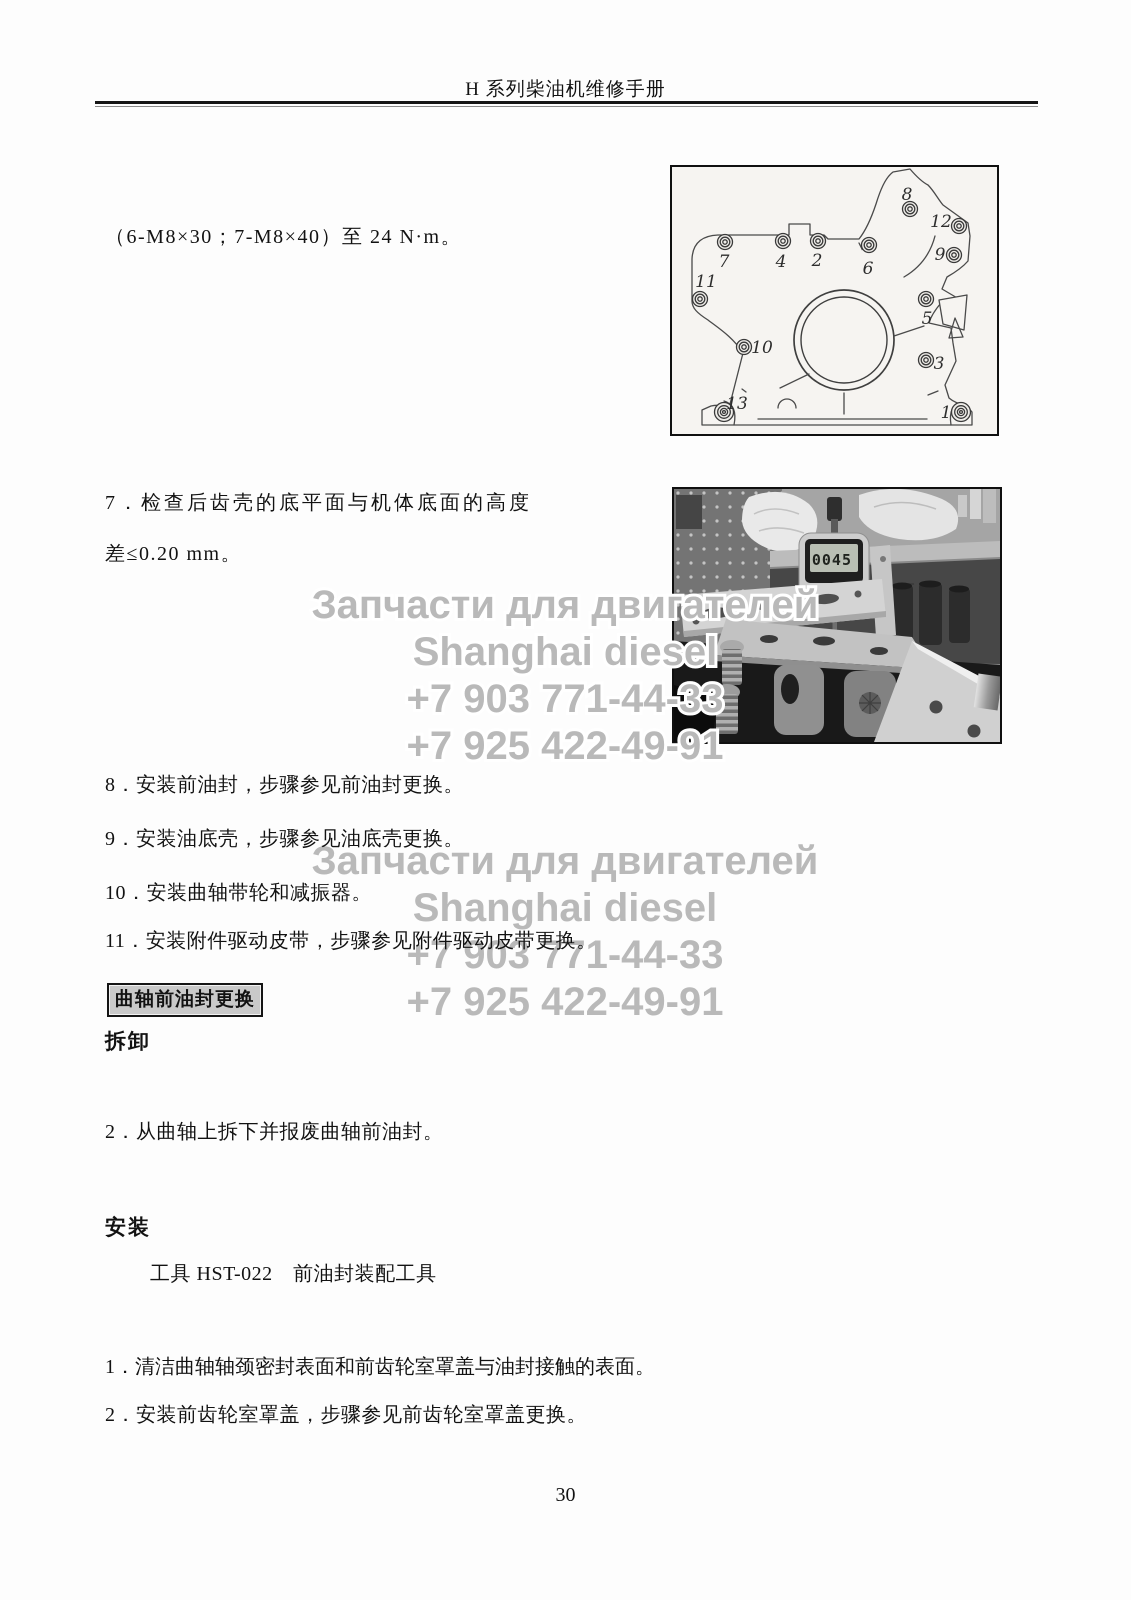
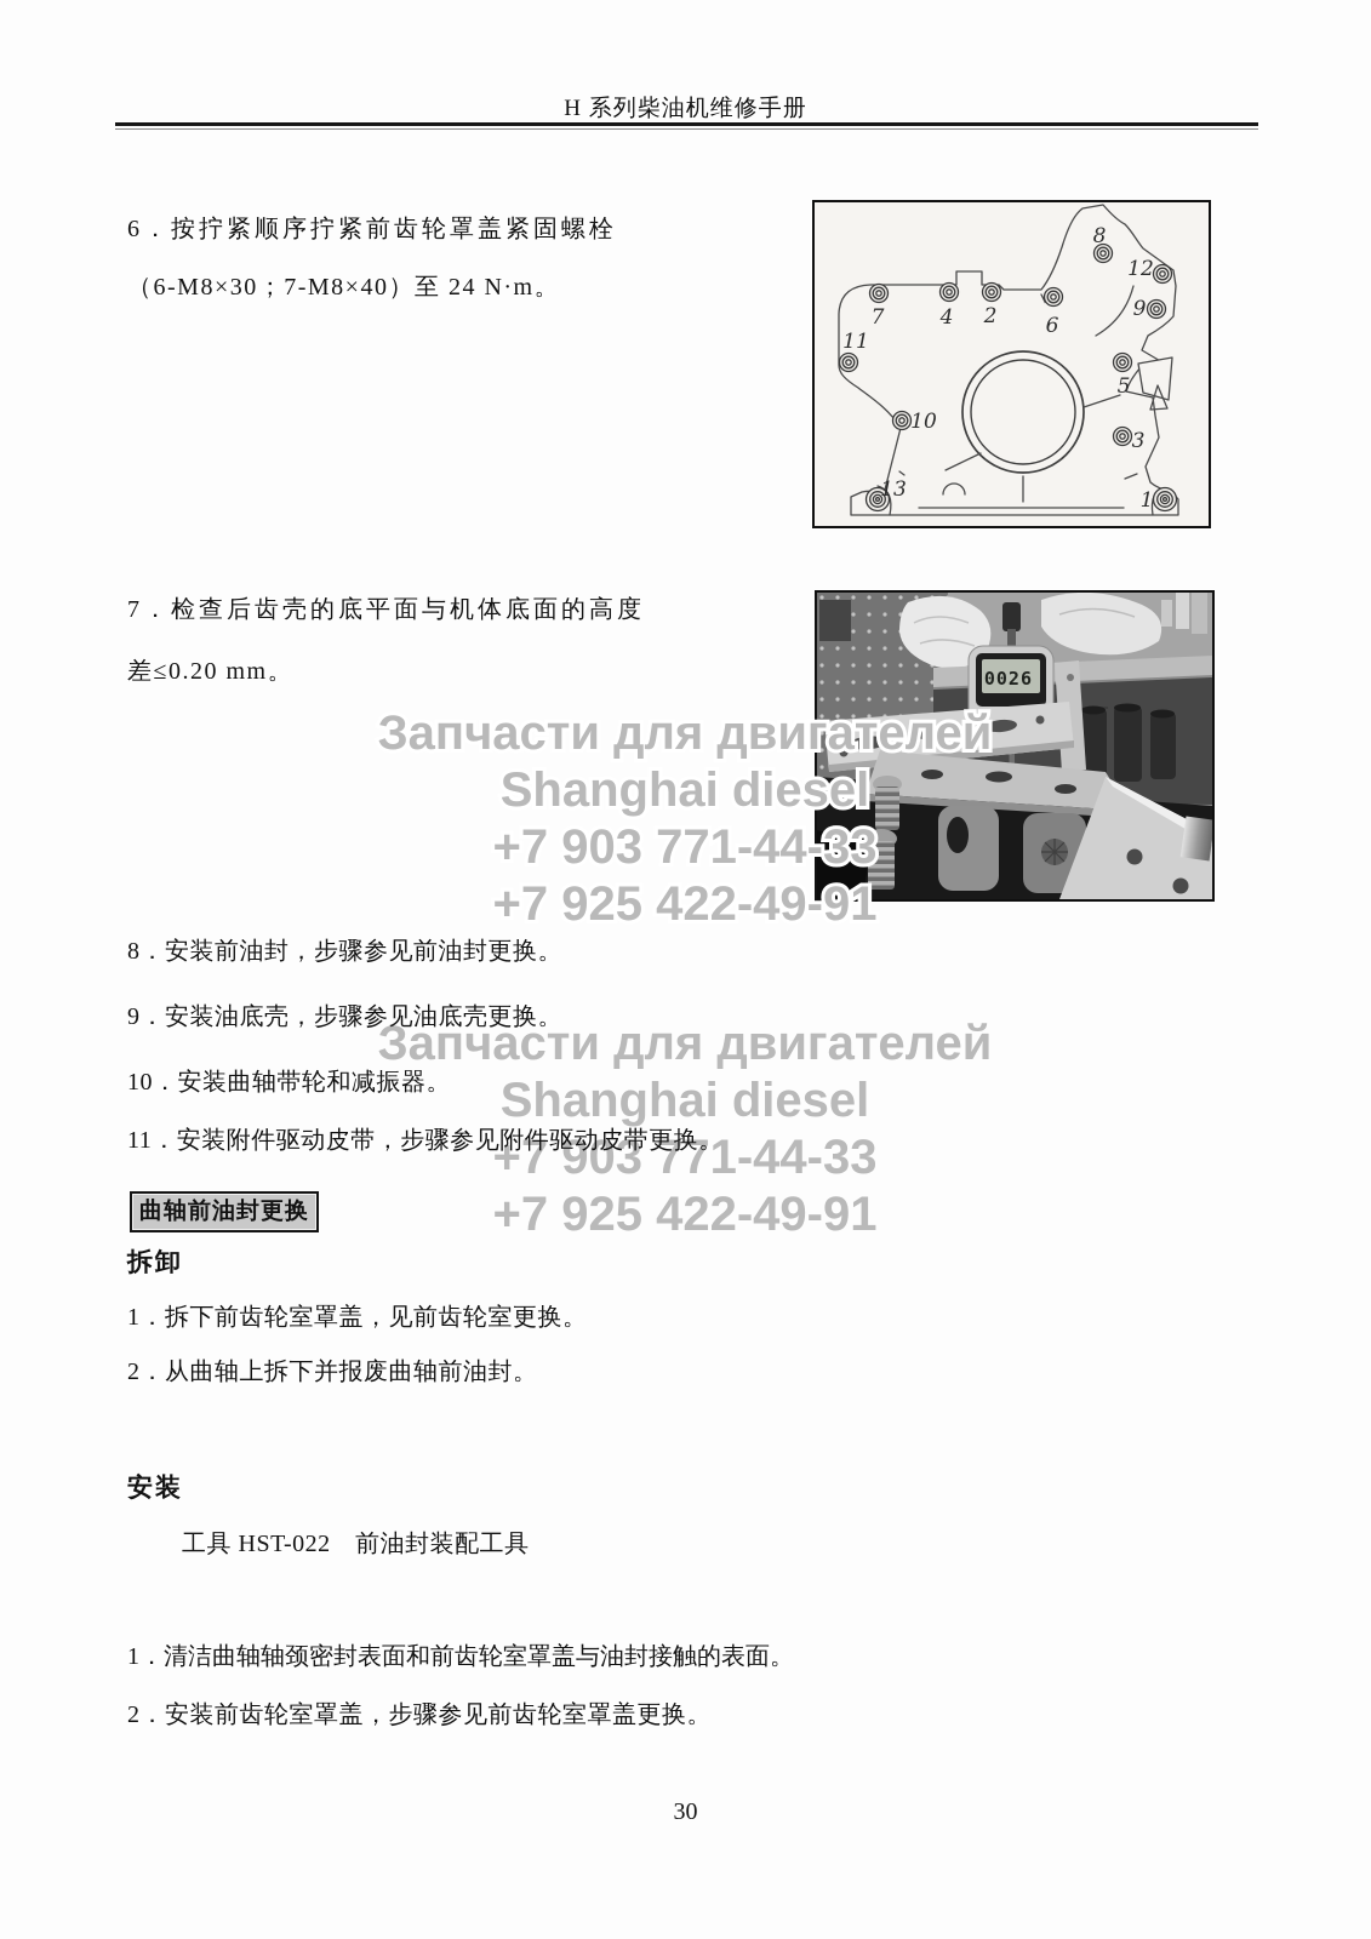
  H 系列柴油机维修手册
+ 6．按拧紧顺序拧紧前齿轮罩盖紧固螺栓
  （6-M8×30；7-M8×40）至 24 N·m。
  7．检查后齿壳的底平面与机体底面的高度
  差≤0.20 mm。
  8．安装前油封，步骤参见前油封更换。
  9．安装油底壳，步骤参见油底壳更换。
  10．安装曲轴带轮和减振器。
  11．安装附件驱动皮带，步骤参见附件驱动皮带更换。
  曲轴前油封更换
  拆卸
+ 1．拆下前齿轮室罩盖，见前齿轮室更换。
  2．从曲轴上拆下并报废曲轴前油封。
  安装
  工具 HST-022 前油封装配工具
  1．清洁曲轴轴颈密封表面和前齿轮室罩盖与油封接触的表面。
  2．安装前齿轮室罩盖，步骤参见前齿轮室罩盖更换。
  7
  4
  2
  6
  8
  12
  9
  11
  5
  10
  3
  13
  1
- 0045
+ 0026
  Запчасти для двигателей
  Shanghai diesel
  +7 903 771-44-33
  +7 925 422-49-91
  Запчасти для двигателей
  Shanghai diesel
  +7 903 771-44-33
  +7 925 422-49-91
  30
